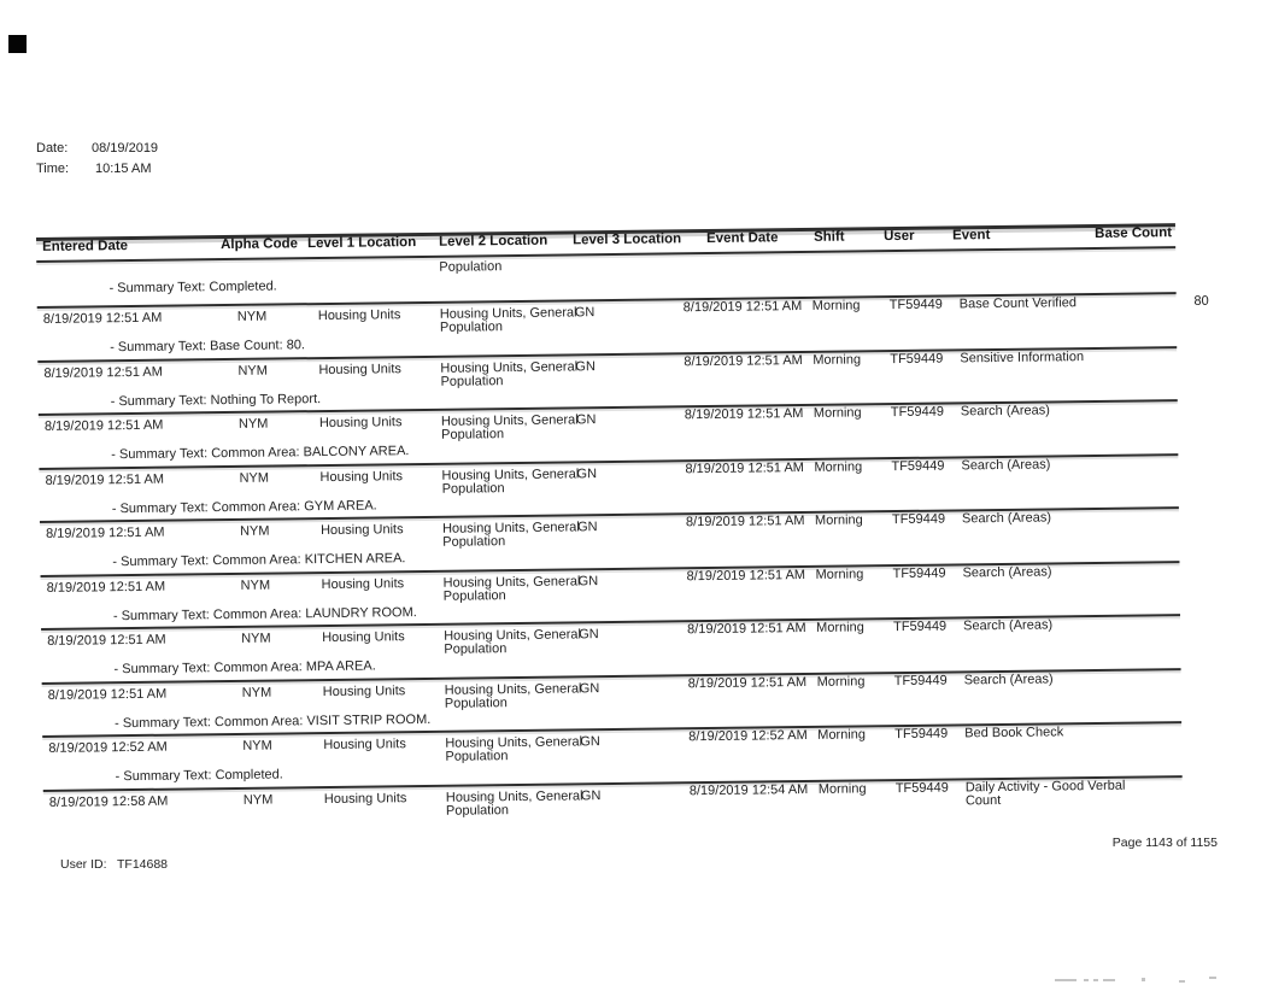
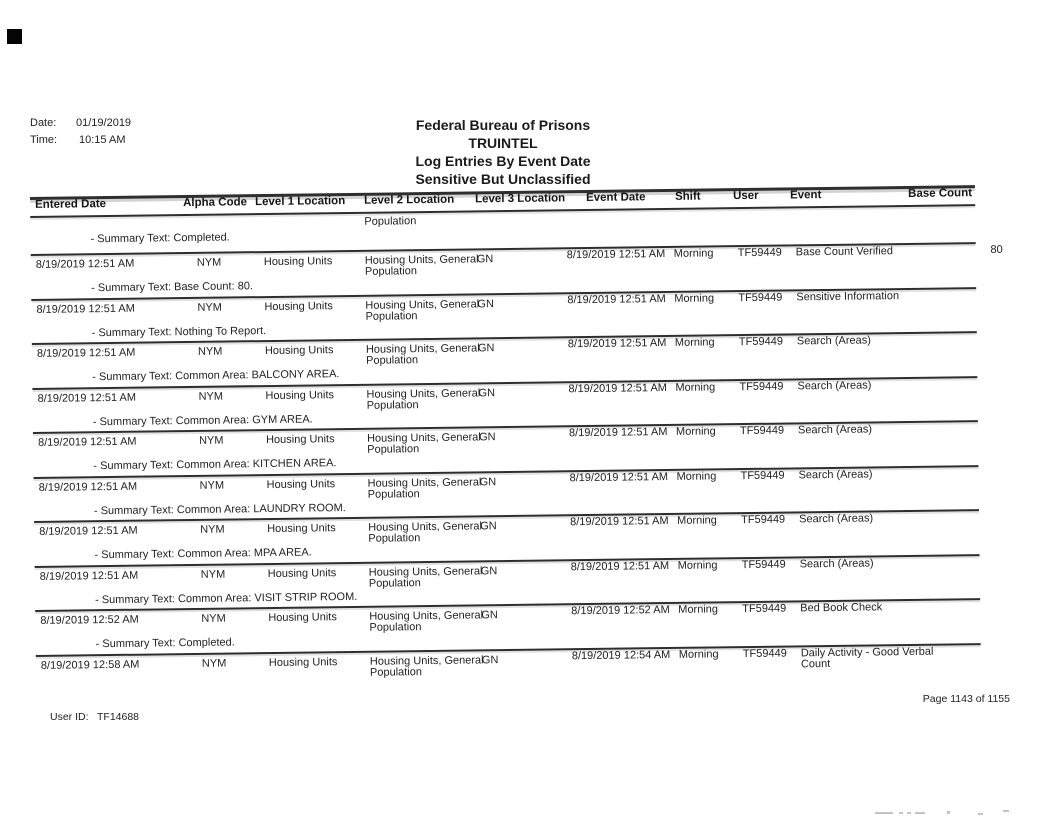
  Date:
- 08/19/2019
+ 01/19/2019
  Time:
  10:15 AM
+ Federal Bureau of Prisons
+ TRUINTEL
+ Log Entries By Event Date
+ Sensitive But Unclassified
  Entered Date
  Alpha Code
  Level 1 Location
  Level 2 Location
  Level 3 Location
  Event Date
  Shift
  User
  Event
  Base Count
  Population
  - Summary Text: Completed.
  8/19/2019 12:51 AM
  NYM
  Housing Units
  Housing Units, General
  Population
  GN
  8/19/2019 12:51 AM
  Morning
  TF59449
  Base Count Verified
  80
  - Summary Text: Base Count: 80.
  8/19/2019 12:51 AM
  NYM
  Housing Units
  Housing Units, General
  Population
  GN
  8/19/2019 12:51 AM
  Morning
  TF59449
  Sensitive Information
  - Summary Text: Nothing To Report.
  8/19/2019 12:51 AM
  NYM
  Housing Units
  Housing Units, General
  Population
  GN
  8/19/2019 12:51 AM
  Morning
  TF59449
  Search (Areas)
  - Summary Text: Common Area: BALCONY AREA.
  8/19/2019 12:51 AM
  NYM
  Housing Units
  Housing Units, General
  Population
  GN
  8/19/2019 12:51 AM
  Morning
  TF59449
  Search (Areas)
  - Summary Text: Common Area: GYM AREA.
  8/19/2019 12:51 AM
  NYM
  Housing Units
  Housing Units, General
  Population
  GN
  8/19/2019 12:51 AM
  Morning
  TF59449
  Search (Areas)
  - Summary Text: Common Area: KITCHEN AREA.
  8/19/2019 12:51 AM
  NYM
  Housing Units
  Housing Units, General
  Population
  GN
  8/19/2019 12:51 AM
  Morning
  TF59449
  Search (Areas)
  - Summary Text: Common Area: LAUNDRY ROOM.
  8/19/2019 12:51 AM
  NYM
  Housing Units
  Housing Units, General
  Population
  GN
  8/19/2019 12:51 AM
  Morning
  TF59449
  Search (Areas)
  - Summary Text: Common Area: MPA AREA.
  8/19/2019 12:51 AM
  NYM
  Housing Units
  Housing Units, General
  Population
  GN
  8/19/2019 12:51 AM
  Morning
  TF59449
  Search (Areas)
  - Summary Text: Common Area: VISIT STRIP ROOM.
  8/19/2019 12:52 AM
  NYM
  Housing Units
  Housing Units, General
  Population
  GN
  8/19/2019 12:52 AM
  Morning
  TF59449
  Bed Book Check
  - Summary Text: Completed.
  8/19/2019 12:58 AM
  NYM
  Housing Units
  Housing Units, General
  Population
  GN
  8/19/2019 12:54 AM
  Morning
  TF59449
  Daily Activity - Good Verbal
  Count
  Page 1143 of 1155
  User ID:
  TF14688
